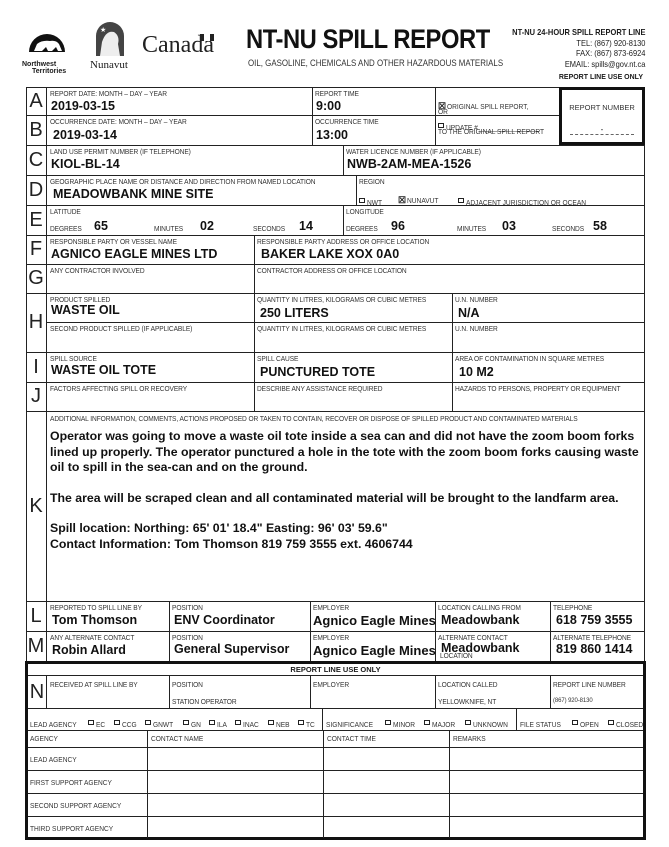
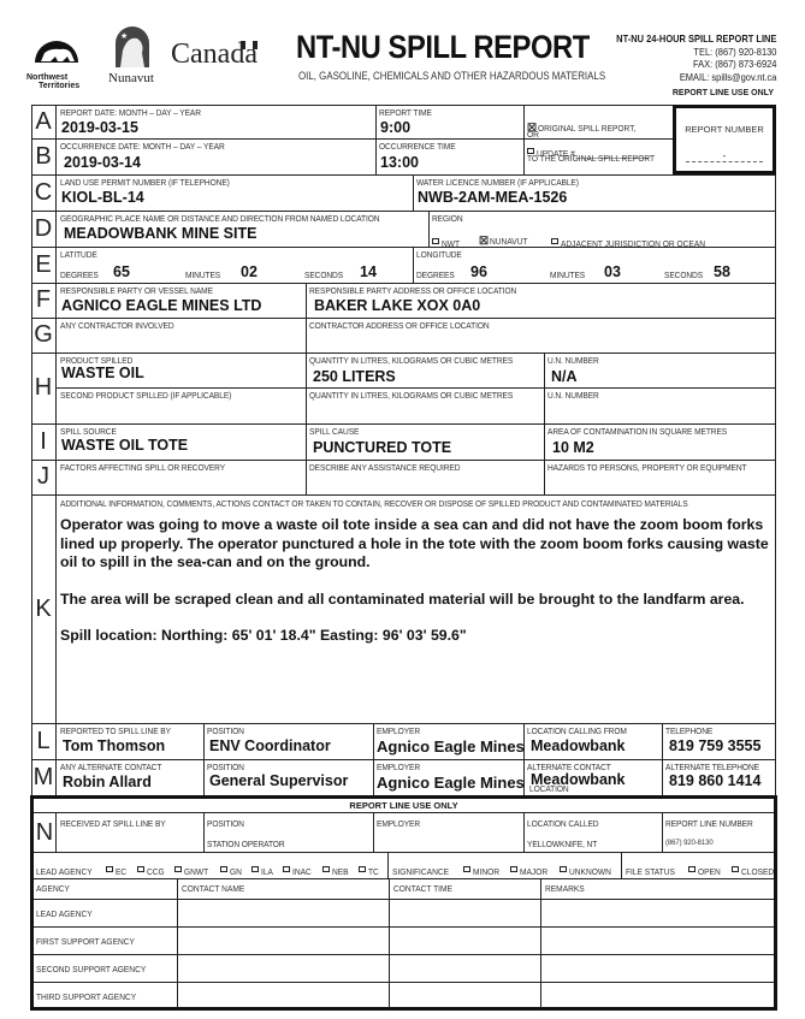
  Nunavut
  Canada
  NT-NU SPILL REPORT
  OIL, GASOLINE, CHEMICALS AND OTHER HAZARDOUS MATERIALS
  NT-NU 24-HOUR SPILL REPORT LINE
  TEL: (867) 920-8130
  FAX: (867) 873-6924
  EMAIL: spills@gov.nt.ca
  A
  B
  C
  D
  E
  F
  G
  H
  I
  J
  K
  L
  M
  REPORT DATE: MONTH – DAY – YEAR
  2019-03-15
  REPORT TIME
  9:00
  ☒ORIGINAL SPILL REPORT,
  OR
  OCCURRENCE DATE: MONTH – DAY – YEAR
  2019-03-14
  OCCURRENCE TIME
  13:00
  UPDATE # ________________
  TO THE ORIGINAL SPILL REPORT
  REPORT NUMBER
  -
  LAND USE PERMIT NUMBER (IF TELEPHONE)
  KIOL-BL-14
  WATER LICENCE NUMBER (IF APPLICABLE)
  NWB-2AM-MEA-1526
  GEOGRAPHIC PLACE NAME OR DISTANCE AND DIRECTION FROM NAMED LOCATION
  MEADOWBANK MINE SITE
  REGION
  NWT
  ☒NUNAVUT
  ADJACENT JURISDICTION OR OCEAN
  LATITUDE
  DEGREES
  65
  MINUTES
  02
  SECONDS
  14
  LONGITUDE
  DEGREES
  96
  MINUTES
  03
  SECONDS
  58
  RESPONSIBLE PARTY OR VESSEL NAME
  AGNICO EAGLE MINES LTD
  RESPONSIBLE PARTY ADDRESS OR OFFICE LOCATION
  BAKER LAKE XOX 0A0
  ANY CONTRACTOR INVOLVED
  CONTRACTOR ADDRESS OR OFFICE LOCATION
  PRODUCT SPILLED
  WASTE OIL
  QUANTITY IN LITRES, KILOGRAMS OR CUBIC METRES
  250 LITERS
  U.N. NUMBER
  N/A
  SECOND PRODUCT SPILLED (IF APPLICABLE)
  QUANTITY IN LITRES, KILOGRAMS OR CUBIC METRES
  U.N. NUMBER
  SPILL SOURCE
  WASTE OIL TOTE
  SPILL CAUSE
  PUNCTURED TOTE
  AREA OF CONTAMINATION IN SQUARE METRES
  10 M2
  FACTORS AFFECTING SPILL OR RECOVERY
  DESCRIBE ANY ASSISTANCE REQUIRED
  HAZARDS TO PERSONS, PROPERTY OR EQUIPMENT
- ADDITIONAL INFORMATION, COMMENTS, ACTIONS PROPOSED OR TAKEN TO CONTAIN, RECOVER OR DISPOSE OF SPILLED PRODUCT AND CONTAMINATED MATERIALS
+ ADDITIONAL INFORMATION, COMMENTS, ACTIONS CONTACT OR TAKEN TO CONTAIN, RECOVER OR DISPOSE OF SPILLED PRODUCT AND CONTAMINATED MATERIALS
  Operator was going to move a waste oil tote inside a sea can and did not have the zoom boom forks lined up properly. The operator punctured a hole in the tote with the zoom boom forks causing waste oil to spill in the sea-can and on the ground.
  The area will be scraped clean and all contaminated material will be brought to the landfarm area.
  Spill location: Northing: 65' 01' 18.4" Easting: 96' 03' 59.6"
- Contact Information: Tom Thomson 819 759 3555 ext. 4606744
  REPORTED TO SPILL LINE BY
  Tom Thomson
  POSITION
  ENV Coordinator
  EMPLOYER
  Agnico Eagle Mines
  LOCATION CALLING FROM
  Meadowbank
  TELEPHONE
- 618 759 3555
+ 819 759 3555
  ANY ALTERNATE CONTACT
  Robin Allard
  POSITION
  General Supervisor
  EMPLOYER
  Agnico Eagle Mines
  ALTERNATE CONTACT
  LOCATION
  Meadowbank
  ALTERNATE TELEPHONE
  819 860 1414
  REPORT LINE USE ONLY
  N
  RECEIVED AT SPILL LINE BY
  POSITION
  STATION OPERATOR
  EMPLOYER
  LOCATION CALLED
  YELLOWKNIFE, NT
  REPORT LINE NUMBER
  LEAD AGENCY EC CCG GNWT GN ILA INAC NEB TC
  SIGNIFICANCE MINOR MAJOR UNKNOWN
  FILE STATUS OPEN CLOSED
  AGENCY
  CONTACT NAME
  CONTACT TIME
  REMARKS
  LEAD AGENCY
  FIRST SUPPORT AGENCY
  SECOND SUPPORT AGENCY
  THIRD SUPPORT AGENCY
